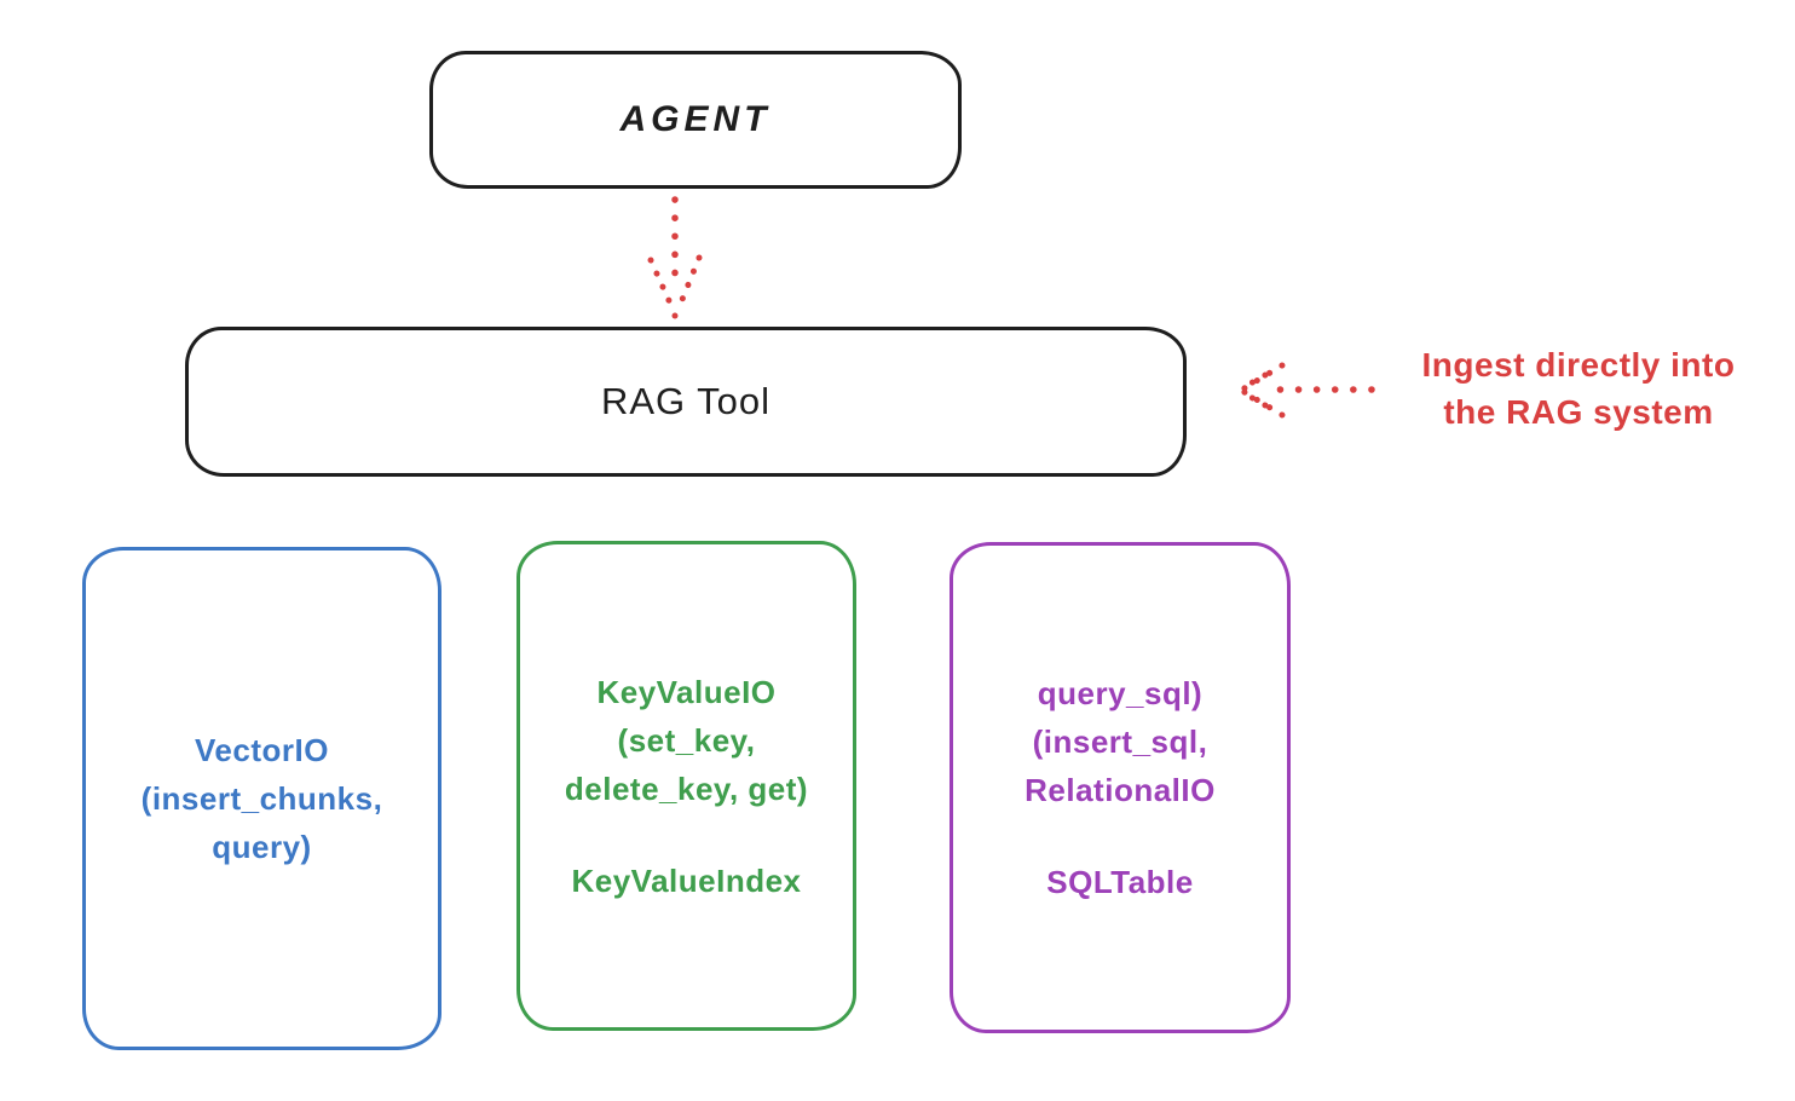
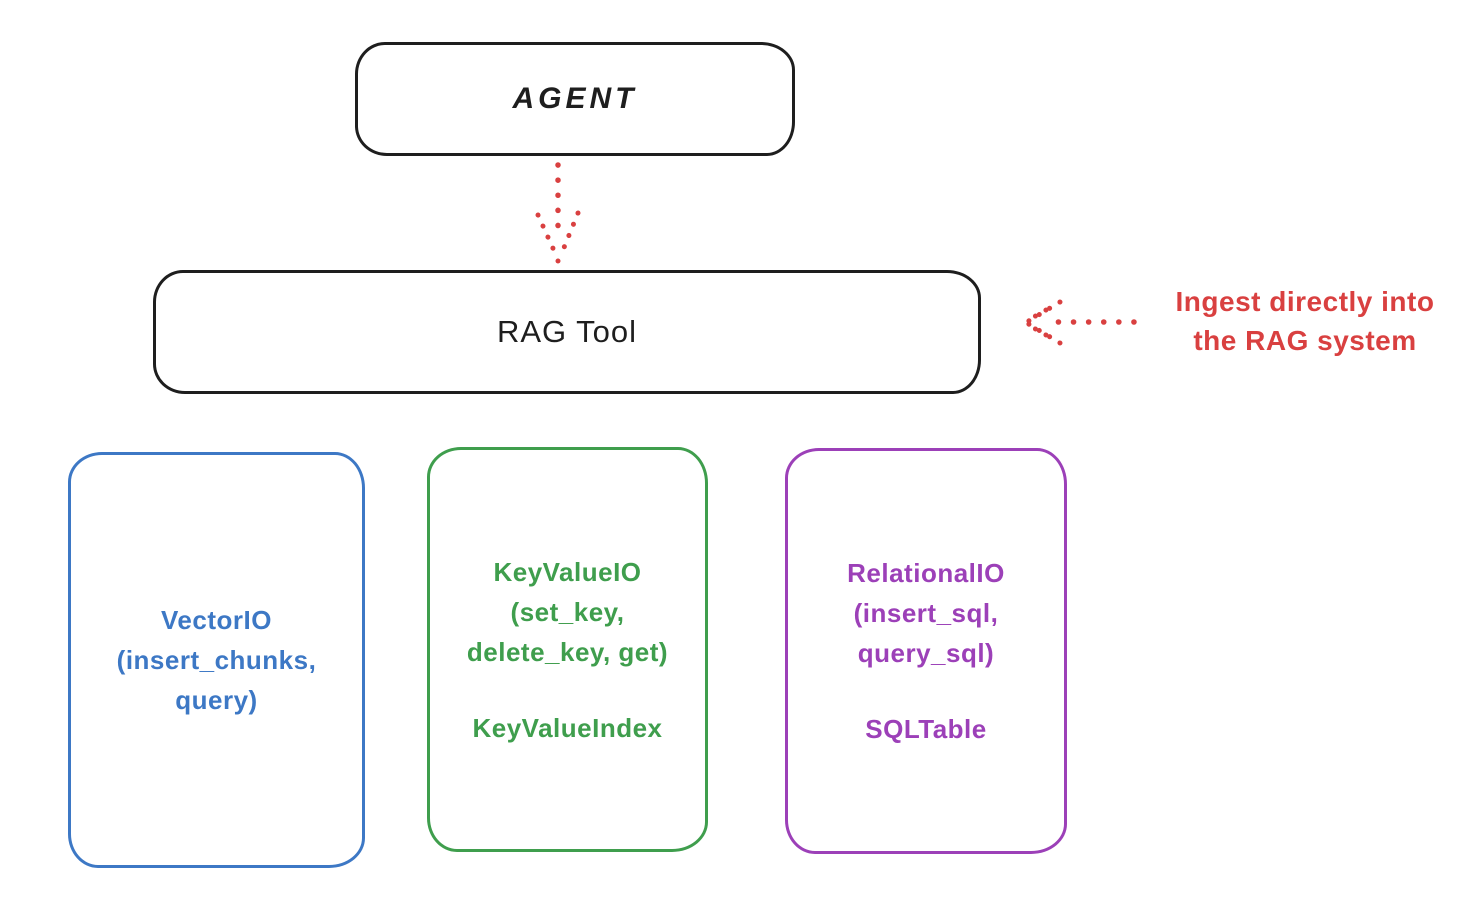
  AGENT
  RAG Tool
  Ingest directly into
  the RAG system
  VectorIO
  (insert_chunks,
  query)
  KeyValueIO
  (set_key,
  delete_key, get)
  KeyValueIndex
- query_sql)
+ RelationalIO
  (insert_sql,
- RelationalIO
+ query_sql)
  SQLTable
